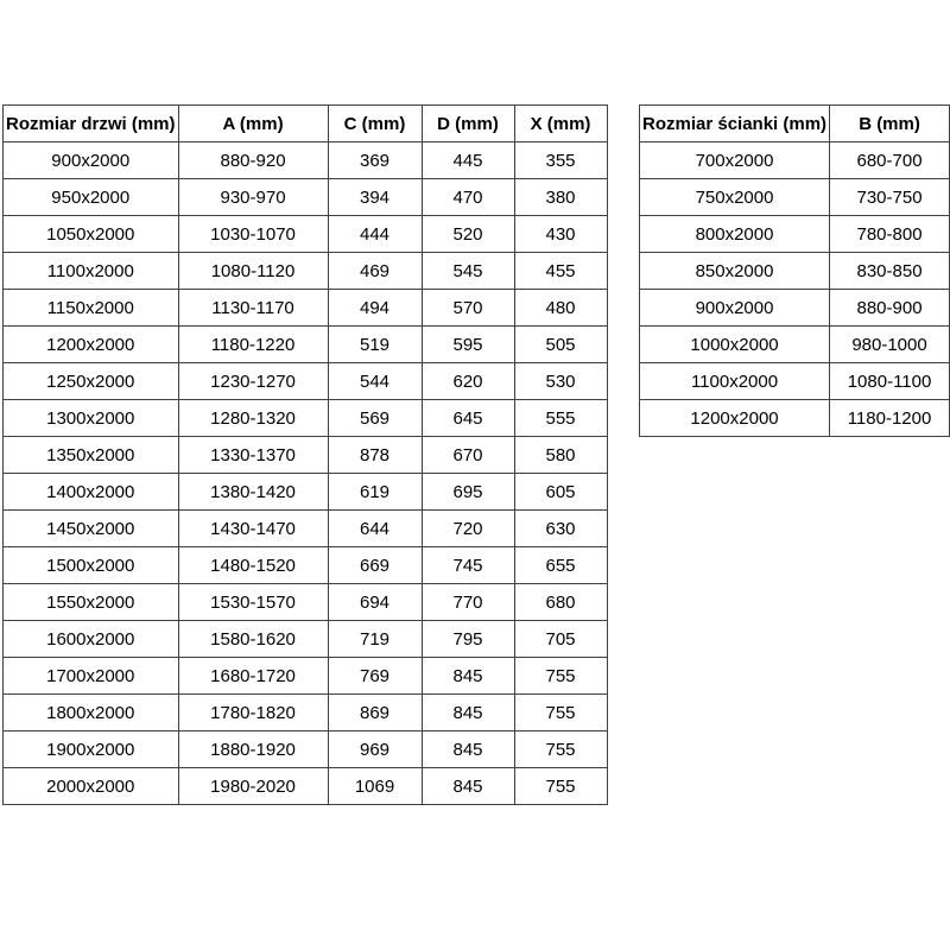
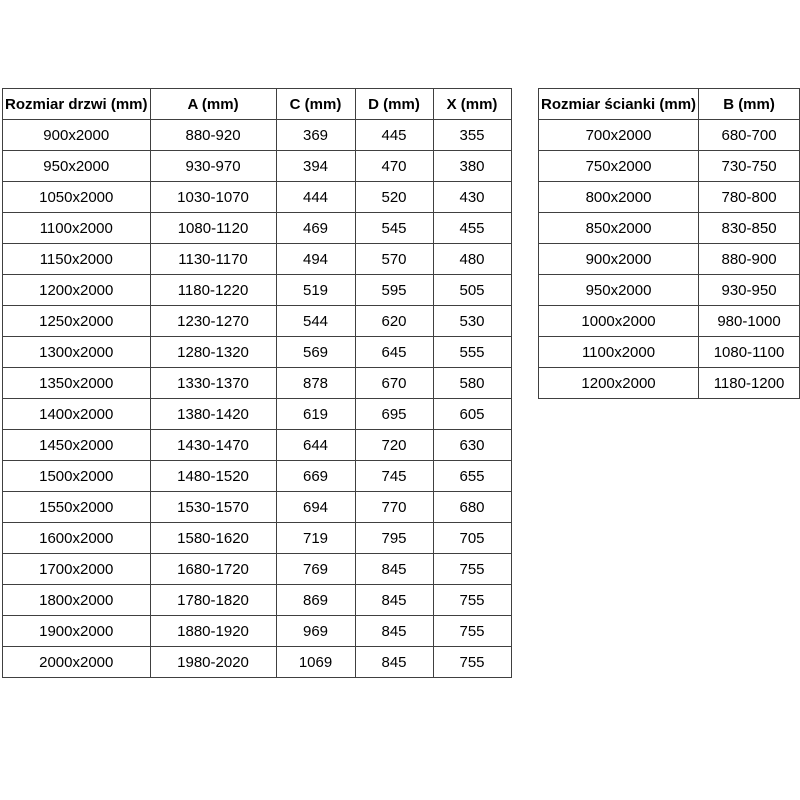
  Rozmiar drzwi (mm)	A (mm)	C (mm)	D (mm)	X (mm)
  900x2000	880-920	369	445	355
  950x2000	930-970	394	470	380
  1050x2000	1030-1070	444	520	430
  1100x2000	1080-1120	469	545	455
  1150x2000	1130-1170	494	570	480
  1200x2000	1180-1220	519	595	505
  1250x2000	1230-1270	544	620	530
  1300x2000	1280-1320	569	645	555
  1350x2000	1330-1370	878	670	580
  1400x2000	1380-1420	619	695	605
  1450x2000	1430-1470	644	720	630
  1500x2000	1480-1520	669	745	655
  1550x2000	1530-1570	694	770	680
  1600x2000	1580-1620	719	795	705
  1700x2000	1680-1720	769	845	755
  1800x2000	1780-1820	869	845	755
  1900x2000	1880-1920	969	845	755
  2000x2000	1980-2020	1069	845	755
  Rozmiar ścianki (mm)	B (mm)
  700x2000	680-700
  750x2000	730-750
  800x2000	780-800
  850x2000	830-850
  900x2000	880-900
+ 950x2000	930-950
  1000x2000	980-1000
  1100x2000	1080-1100
  1200x2000	1180-1200
